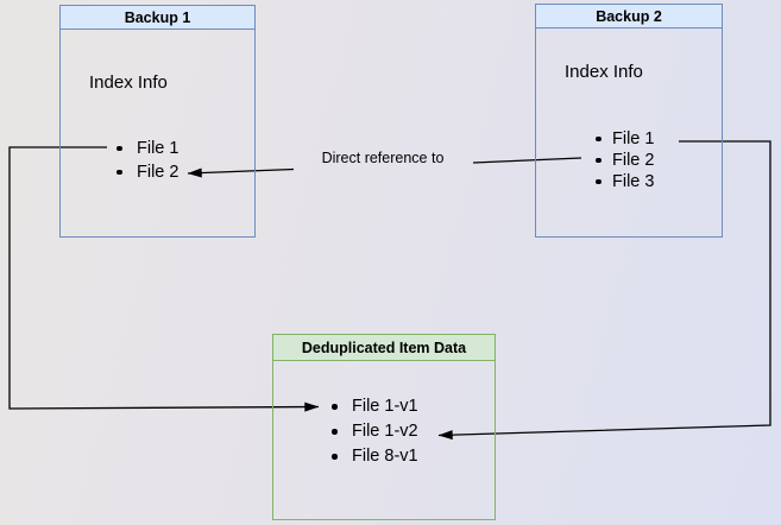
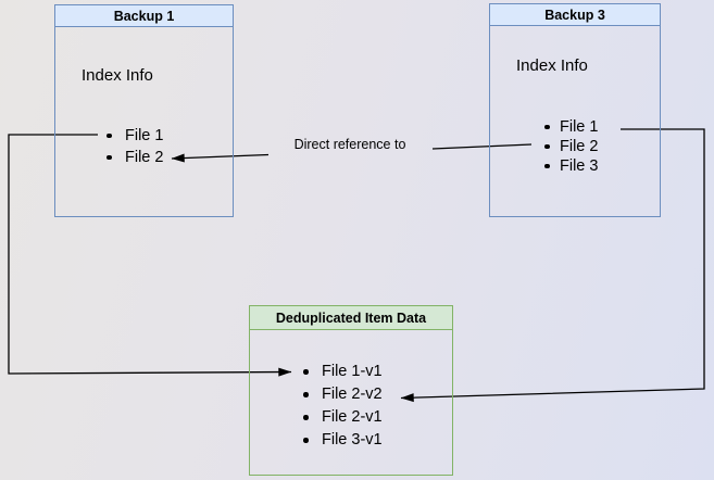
  Backup 1
  Index Info
  File 1
  File 2
- Backup 2
+ Backup 3
  Index Info
  File 1
  File 2
  File 3
  Deduplicated Item Data
  File 1-v1
- File 1-v2
+ File 2-v2
- File 8-v1
+ File 2-v1
+ File 3-v1
  Direct reference to
